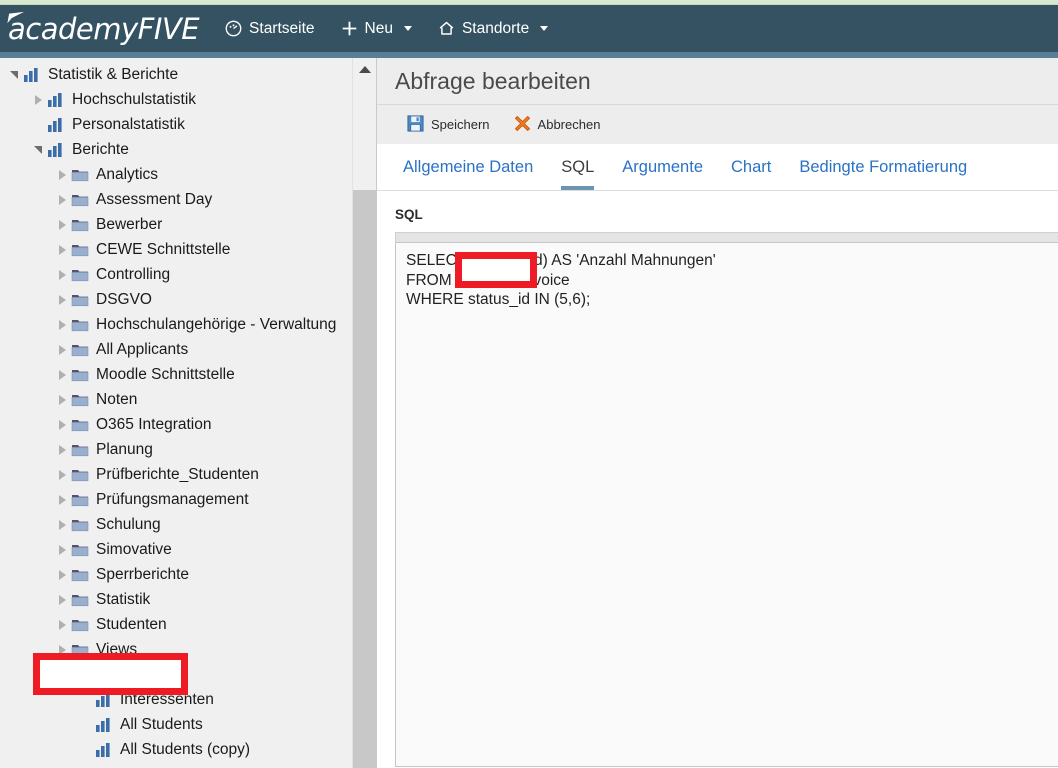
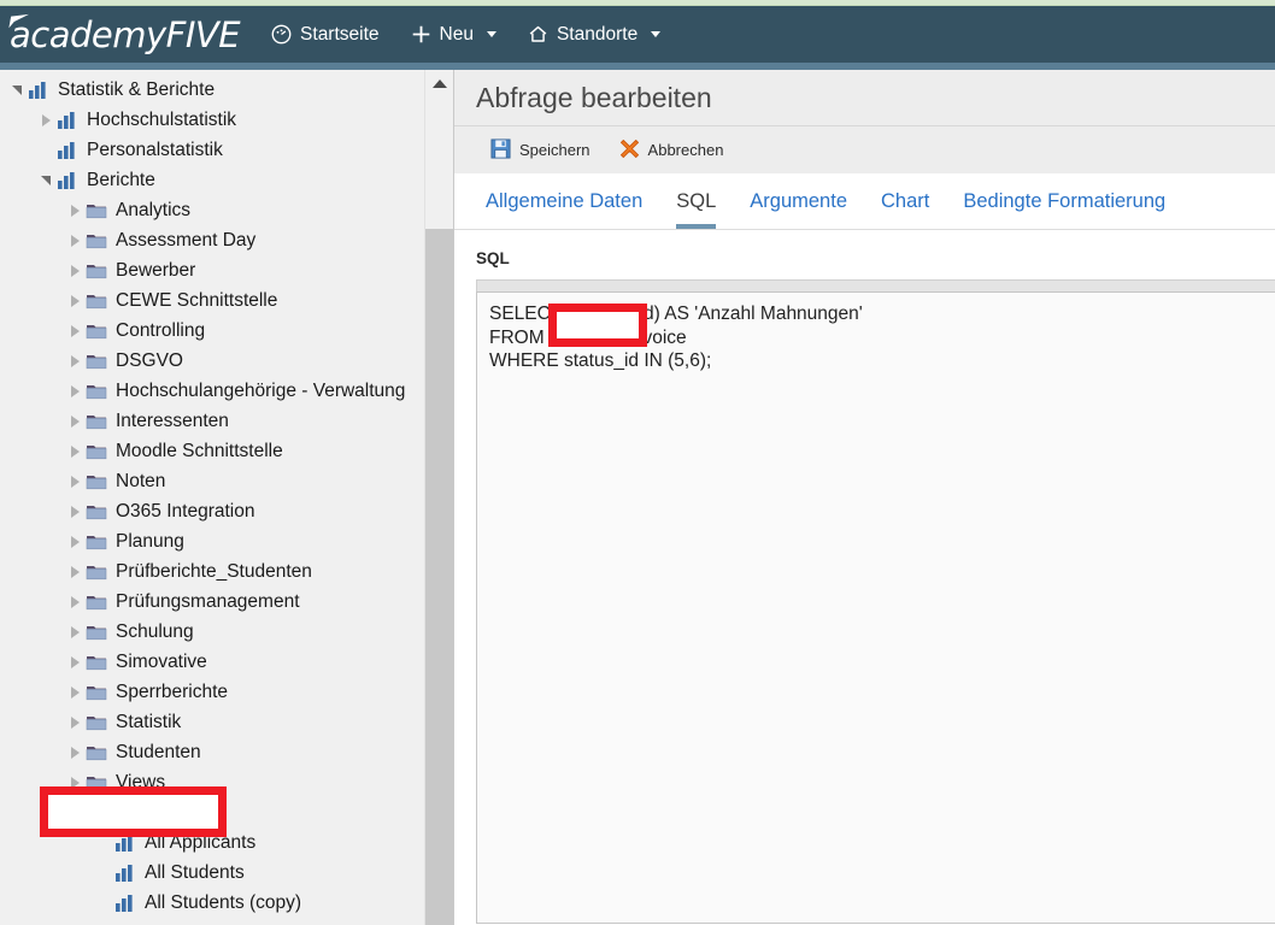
  academyFIVE
  Startseite
  Neu
  Standorte
  Statistik & Berichte
  Hochschulstatistik
  Personalstatistik
  Berichte
  Analytics
  Assessment Day
  Bewerber
  CEWE Schnittstelle
  Controlling
  DSGVO
  Hochschulangehörige - Verwaltung
- All Applicants
+ Interessenten
  Moodle Schnittstelle
  Noten
  O365 Integration
  Planung
  Prüfberichte_Studenten
  Prüfungsmanagement
  Schulung
  Simovative
  Sperrberichte
  Statistik
  Studenten
  Views
- Interessenten
+ All Applicants
  All Students
  All Students (copy)
  Abfrage bearbeiten
  Speichern
  Abbrechen
  Allgemeine Daten
  SQL
  Argumente
  Chart
  Bedingte Formatierung
  SQL
  SELECd) AS 'Anzahl Mahnungen'
  WHERE status_id IN (5,6);
